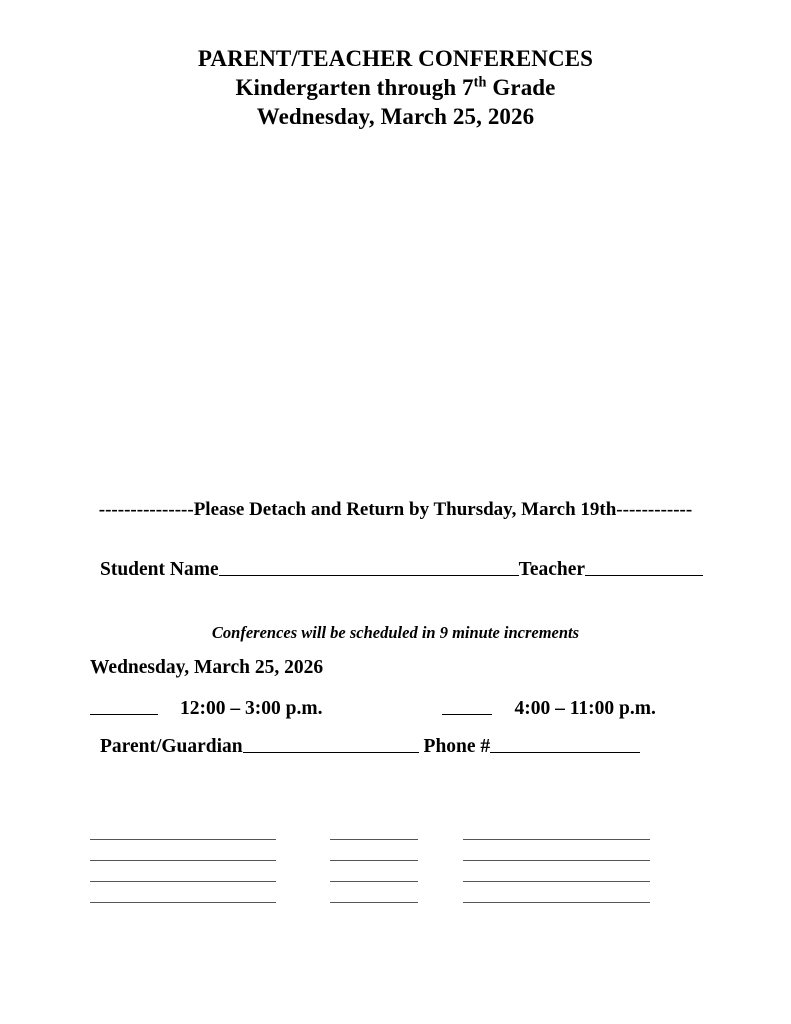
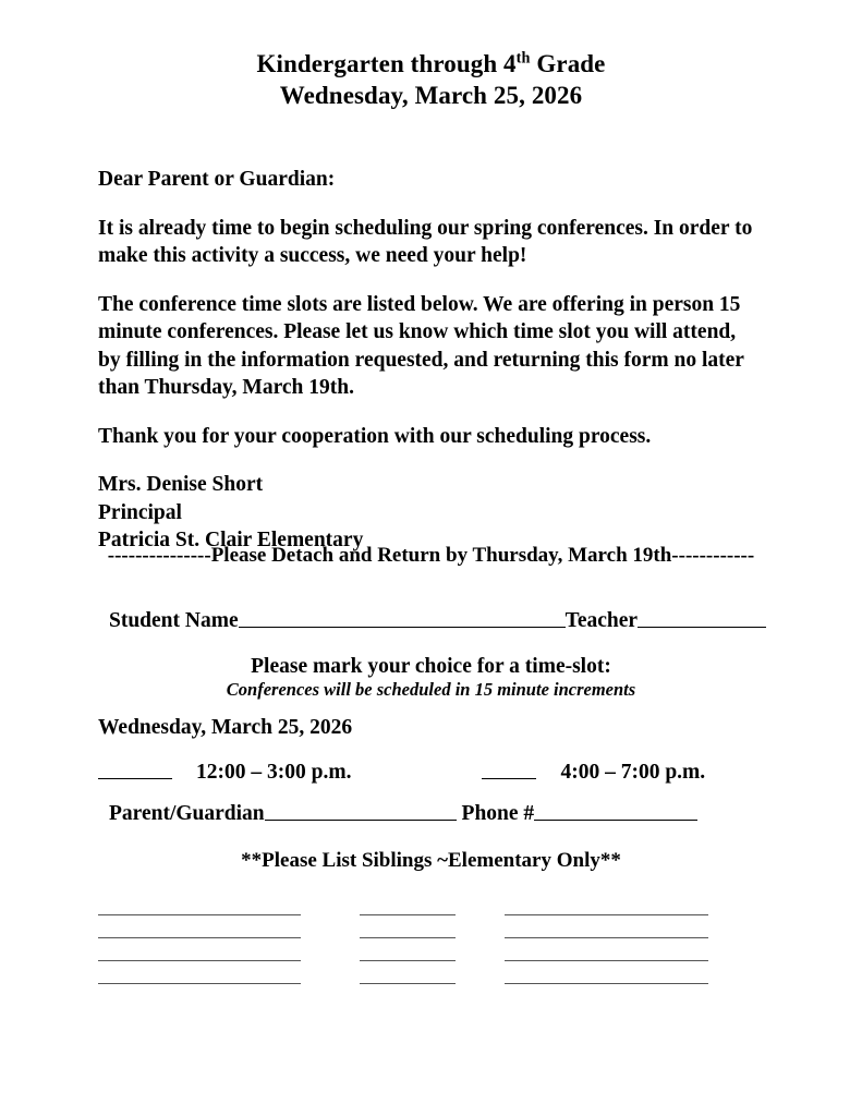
- PARENT/TEACHER CONFERENCES
- Kindergarten through 7th Grade
+ Kindergarten through 4th Grade
  Wednesday, March 25, 2026
+ Dear Parent or Guardian:
+ It is already time to begin scheduling our spring conferences. In order to make this activity a success, we need your help!
+ The conference time slots are listed below. We are offering in person 15 minute conferences. Please let us know which time slot you will attend, by filling in the information requested, and returning this form no later than Thursday, March 19th.
+ Thank you for your cooperation with our scheduling process.
+ Mrs. Denise Short
+ Principal
+ Patricia St. Clair Elementary
  ---------------Please Detach and Return by Thursday, March 19th------------
  Student Name Teacher
+ Please mark your choice for a time-slot:
- Conferences will be scheduled in 9 minute increments
+ Conferences will be scheduled in 15 minute increments
  Wednesday, March 25, 2026
- 12:00 – 3:00 p.m. 4:00 – 11:00 p.m.
+ 12:00 – 3:00 p.m. 4:00 – 7:00 p.m.
  Parent/Guardian Phone #
+ **Please List Siblings ~Elementary Only**
